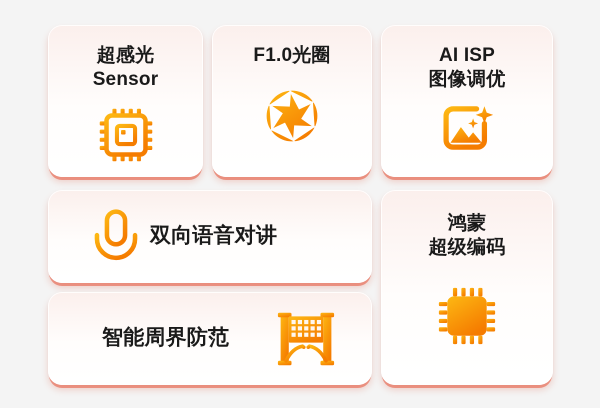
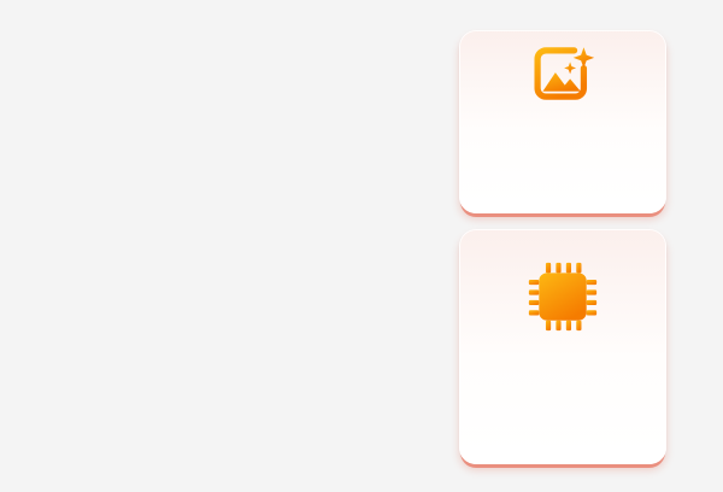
- 超感光
- Sensor
- F1.0光圈
- AI ISP
- 图像调优
- 双向语音对讲
- 鸿蒙
- 超级编码
- 智能周界防范
